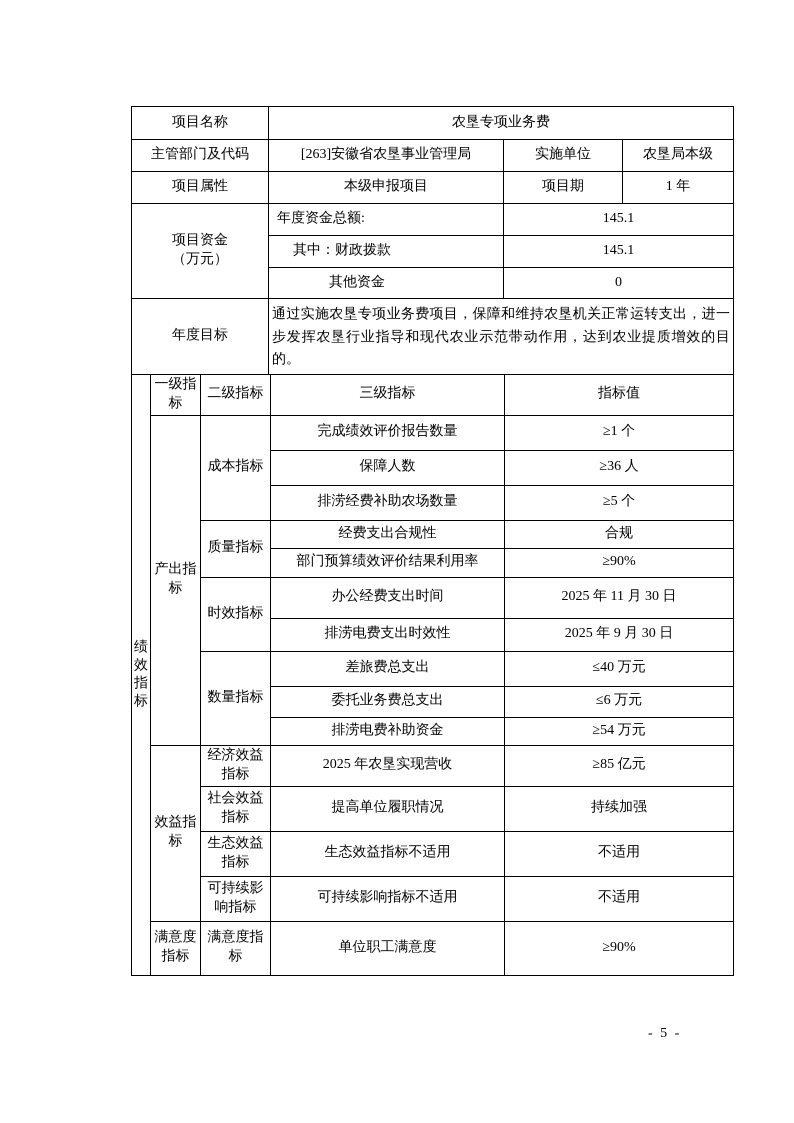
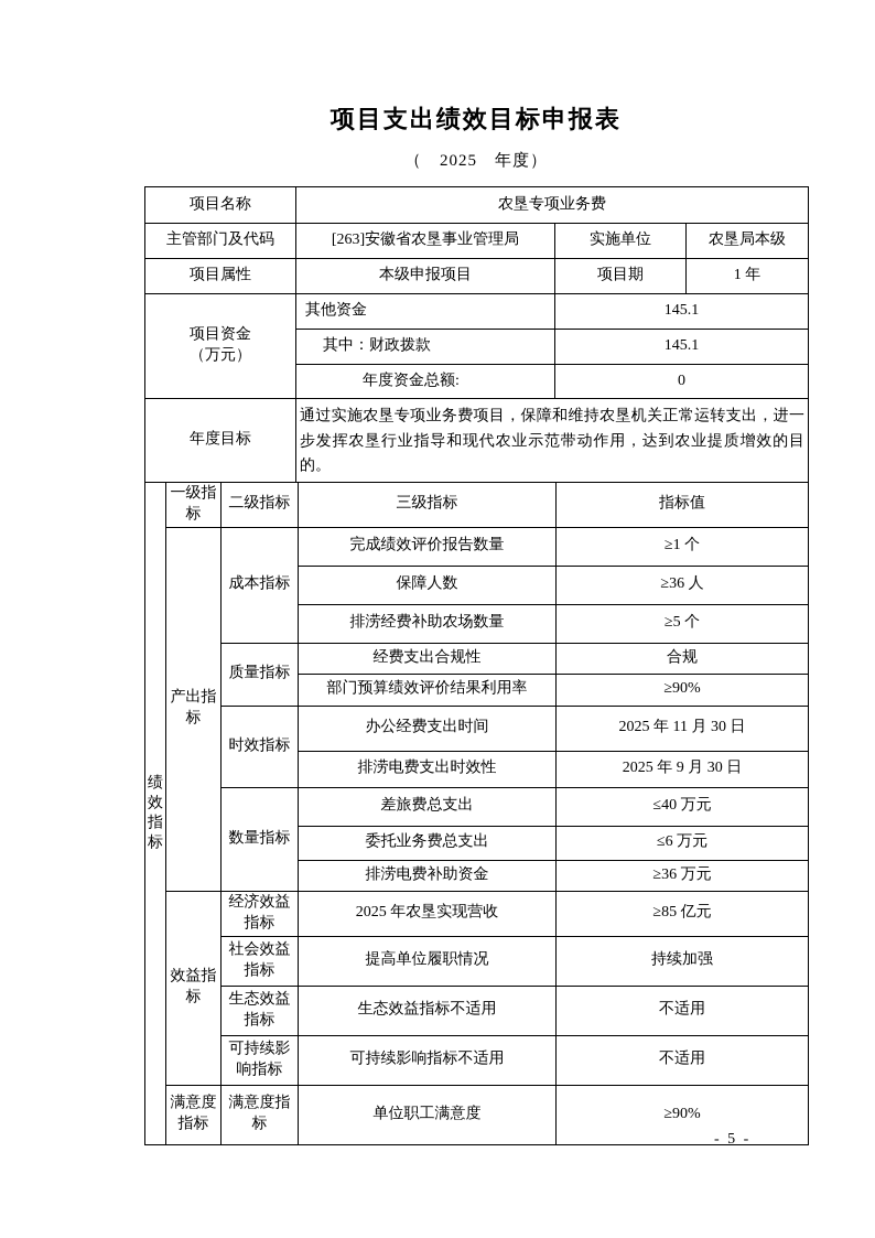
+ 项目支出绩效目标申报表
+ （ 2025 年度）
  项目名称	农垦专项业务费
  主管部门及代码	[263]安徽省农垦事业管理局	实施单位	农垦局本级
  项目属性	本级申报项目	项目期	1 年
- 项目资金 （万元）	年度资金总额:	145.1
+ 项目资金 （万元）	其他资金	145.1
  其中：财政拨款	145.1
- 其他资金	0
+ 年度资金总额:	0
  年度目标	通过实施农垦专项业务费项目，保障和维持农垦机关正常运转支出，进一步发挥农垦行业指导和现代农业示范带动作用，达到农业提质增效的目的。
  绩效指标	一级指标	二级指标	三级指标	指标值
  产出指标	成本指标	完成绩效评价报告数量	≥1 个
  保障人数	≥36 人
  排涝经费补助农场数量	≥5 个
  质量指标	经费支出合规性	合规
  部门预算绩效评价结果利用率	≥90%
  时效指标	办公经费支出时间	2025 年 11 月 30 日
  排涝电费支出时效性	2025 年 9 月 30 日
  数量指标	差旅费总支出	≤40 万元
  委托业务费总支出	≤6 万元
- 排涝电费补助资金	≥54 万元
+ 排涝电费补助资金	≥36 万元
  效益指标	经济效益指标	2025 年农垦实现营收	≥85 亿元
  社会效益指标	提高单位履职情况	持续加强
  生态效益指标	生态效益指标不适用	不适用
  可持续影响指标	可持续影响指标不适用	不适用
  满意度指标	满意度指标	单位职工满意度	≥90%
  - 5 -
